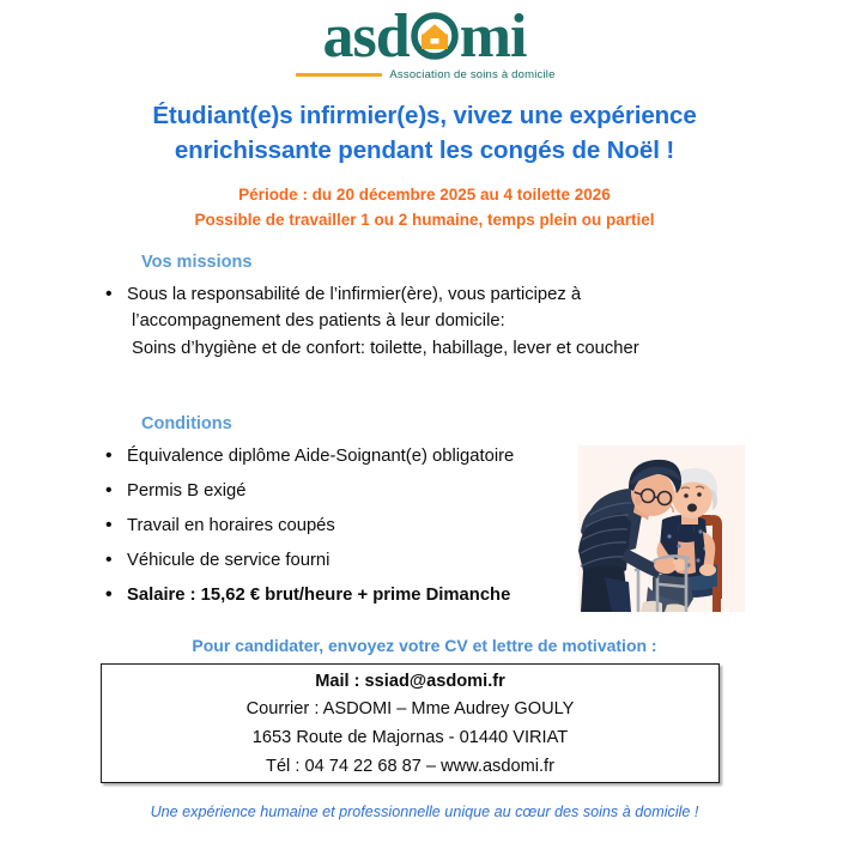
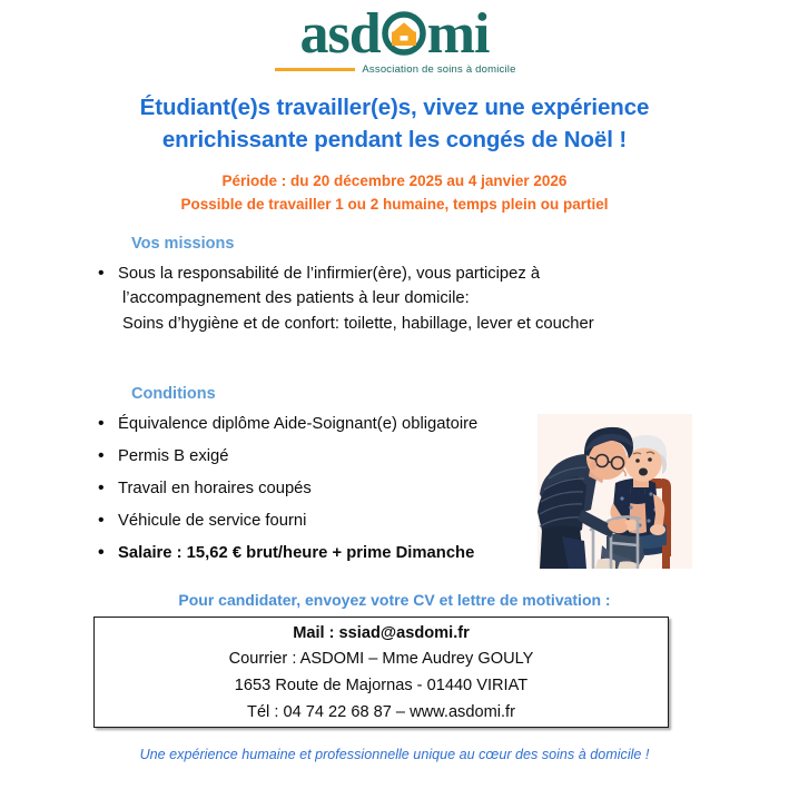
  asd
  mi
  Association de soins à domicile
- Étudiant(e)s infirmier(e)s, vivez une expérience
+ Étudiant(e)s travailler(e)s, vivez une expérience
  enrichissante pendant les congés de Noël !
- Période : du 20 décembre 2025 au 4 toilette 2026
+ Période : du 20 décembre 2025 au 4 janvier 2026
  Possible de travailler 1 ou 2 humaine, temps plein ou partiel
  Vos missions
  Sous la responsabilité de l’infirmier(ère), vous participez à
  l’accompagnement des patients à leur domicile:
  Soins d’hygiène et de confort: toilette, habillage, lever et coucher
  Conditions
  Équivalence diplôme Aide-Soignant(e) obligatoire
  Permis B exigé
  Travail en horaires coupés
  Véhicule de service fourni
  Salaire : 15,62 € brut/heure + prime Dimanche
  Pour candidater, envoyez votre CV et lettre de motivation :
  Mail : ssiad@asdomi.fr
  Courrier : ASDOMI – Mme Audrey GOULY
  1653 Route de Majornas - 01440 VIRIAT
  Tél : 04 74 22 68 87 – www.asdomi.fr
  Une expérience humaine et professionnelle unique au cœur des soins à domicile !
